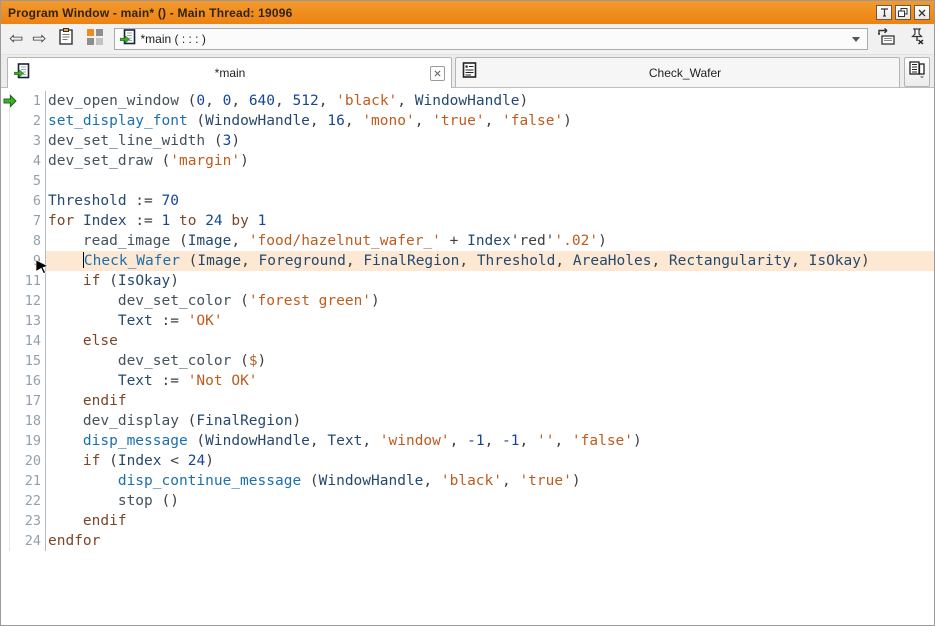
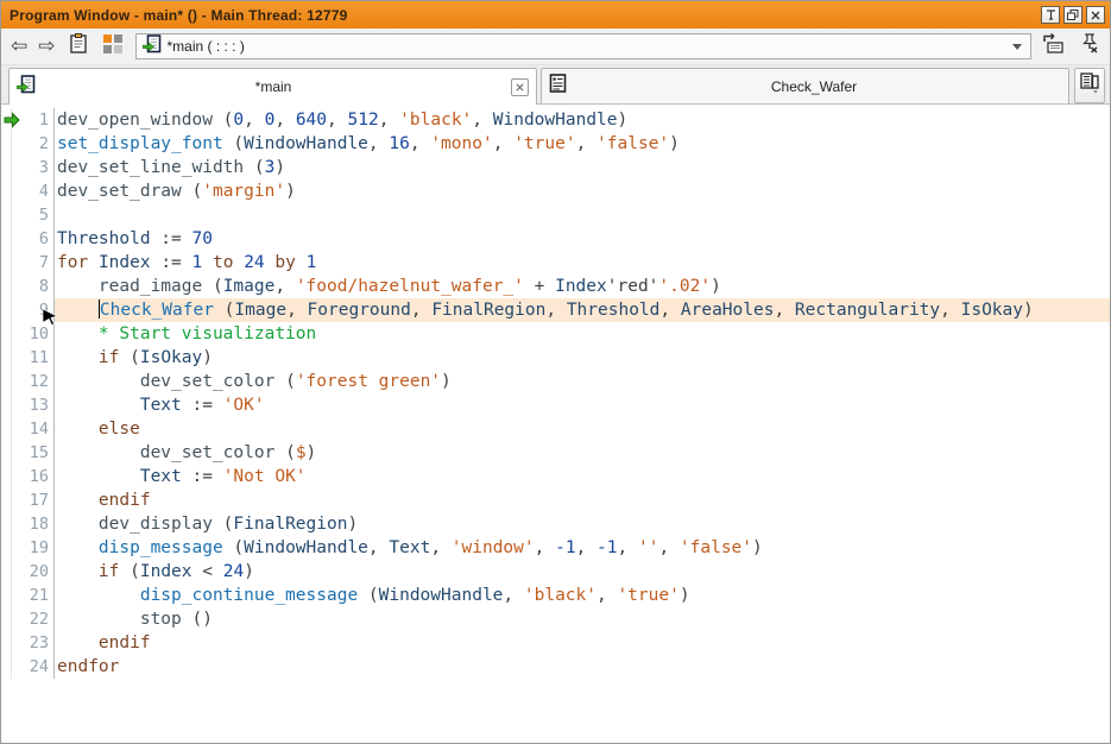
- Program Window - main* () - Main Thread: 19096
+ Program Window - main* () - Main Thread: 12779
  ⇦
  ⇨
  *main ( : : : )
  *main
  Check_Wafer
  1
  dev_open_window (0, 0, 640, 512, 'black', WindowHandle)
  2
  set_display_font (WindowHandle, 16, 'mono', 'true', 'false')
  3
  dev_set_line_width (3)
  4
  dev_set_draw ('margin')
  5
  6
  Threshold := 70
  7
  for Index := 1 to 24 by 1
  8
  read_image (Image, 'food/hazelnut_wafer_' + Index'red''.02')
  Check_Wafer (Image, Foreground, FinalRegion, Threshold, AreaHoles, Rectangularity, IsOkay)
+ 10
+ * Start visualization
  11
  if (IsOkay)
  12
  dev_set_color ('forest green')
  13
  Text := 'OK'
  14
  else
  15
  dev_set_color ($)
  16
  Text := 'Not OK'
  17
  endif
  18
  dev_display (FinalRegion)
  19
  disp_message (WindowHandle, Text, 'window', -1, -1, '', 'false')
  20
  if (Index < 24)
  21
  disp_continue_message (WindowHandle, 'black', 'true')
  22
  stop ()
  23
  endif
  24
  endfor
